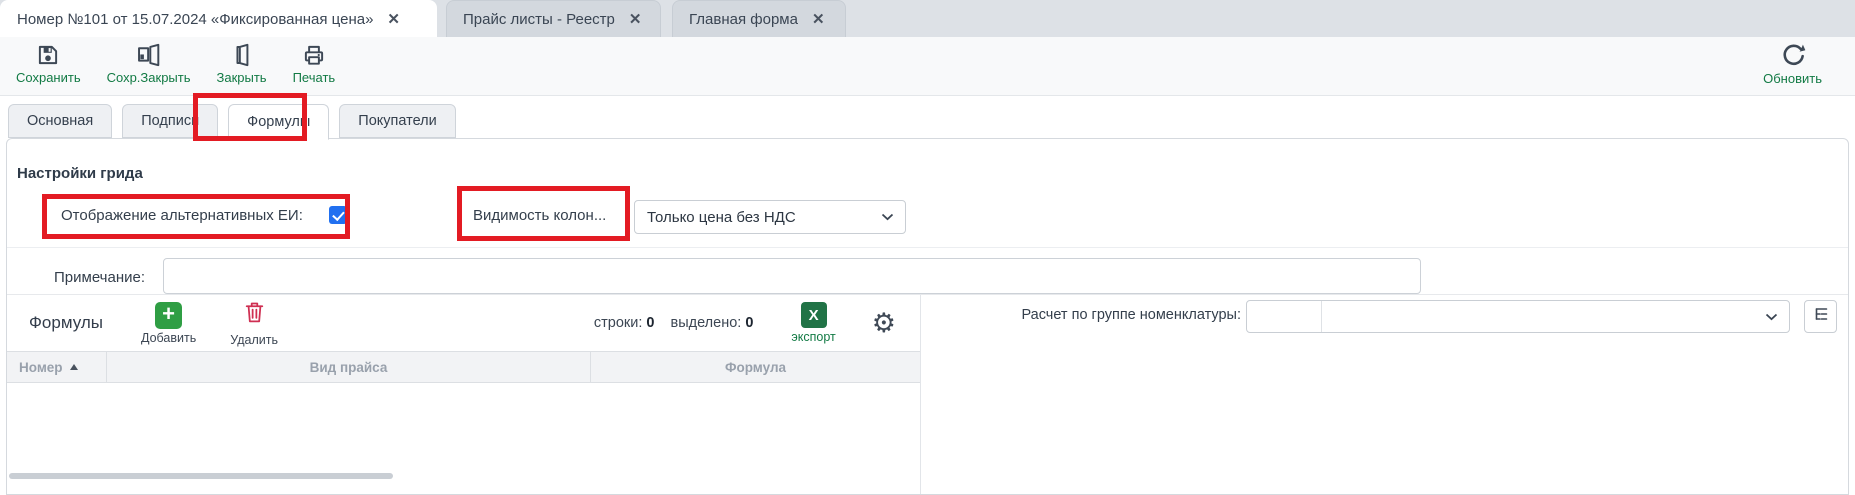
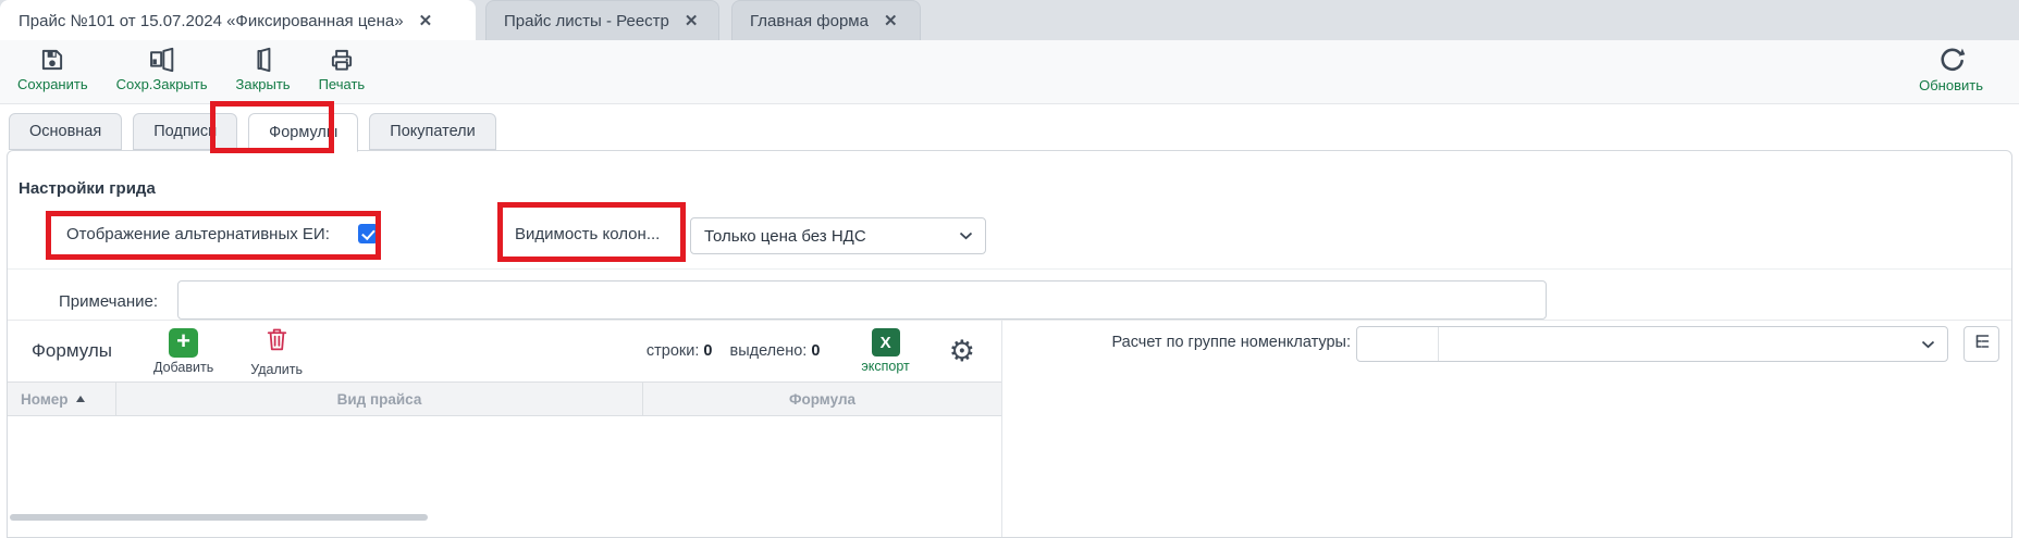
- Номер №101 от 15.07.2024 «Фиксированная цена»
+ Прайс №101 от 15.07.2024 «Фиксированная цена»
  Прайс листы - Реестр
  Главная форма
  Сохранить
  Сохр.Закрыть
  Закрыть
  Печать
  Обновить
  Основная
  Подписи
  Формулы
  Покупатели
  Настройки грида
  Отображение альтернативных ЕИ:
  Видимость колон...
  Только цена без НДС
  Примечание:
  Формулы
  Добавить
  Удалить
  строки: 0
  выделено: 0
  X
  экспорт
  Номер
  Вид прайса
  Формула
  Расчет по группе номенклатуры:
